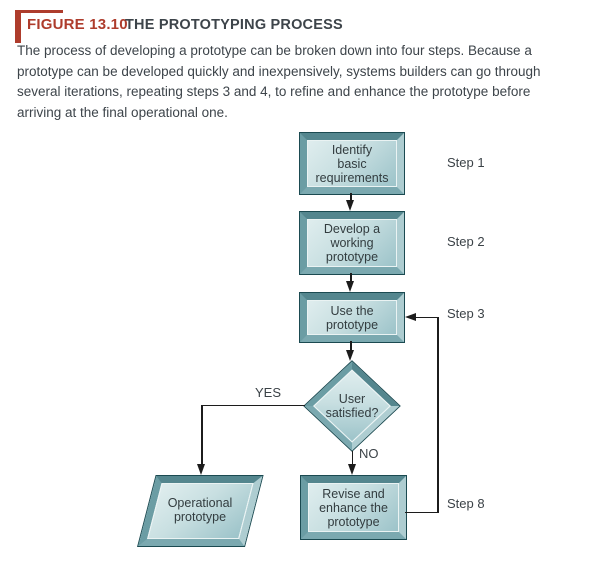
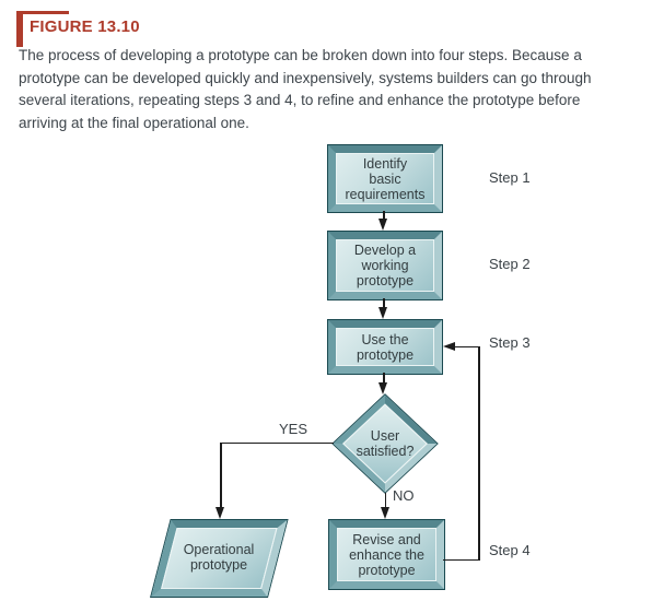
  FIGURE 13.10
- THE PROTOTYPING PROCESS
  The process of developing a prototype can be broken down into four steps. Because a
  prototype can be developed quickly and inexpensively, systems builders can go through
  several iterations, repeating steps 3 and 4, to refine and enhance the prototype before
  arriving at the final operational one.
  Identify
  basic
  requirements
  Develop a
  working
  prototype
  Use the
  prototype
  User
  satisfied?
  Revise and
  enhance the
  prototype
  Operational
  prototype
  Step 1
  Step 2
  Step 3
- Step 8
+ Step 4
  YES
  NO
